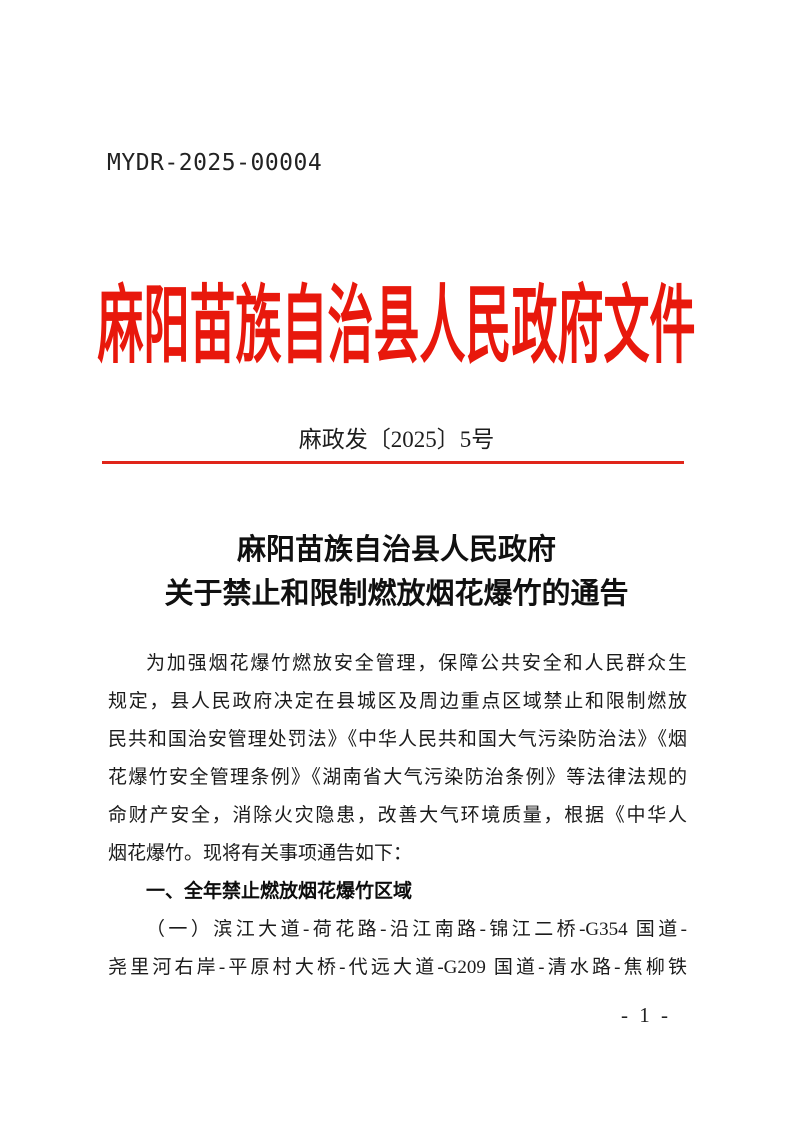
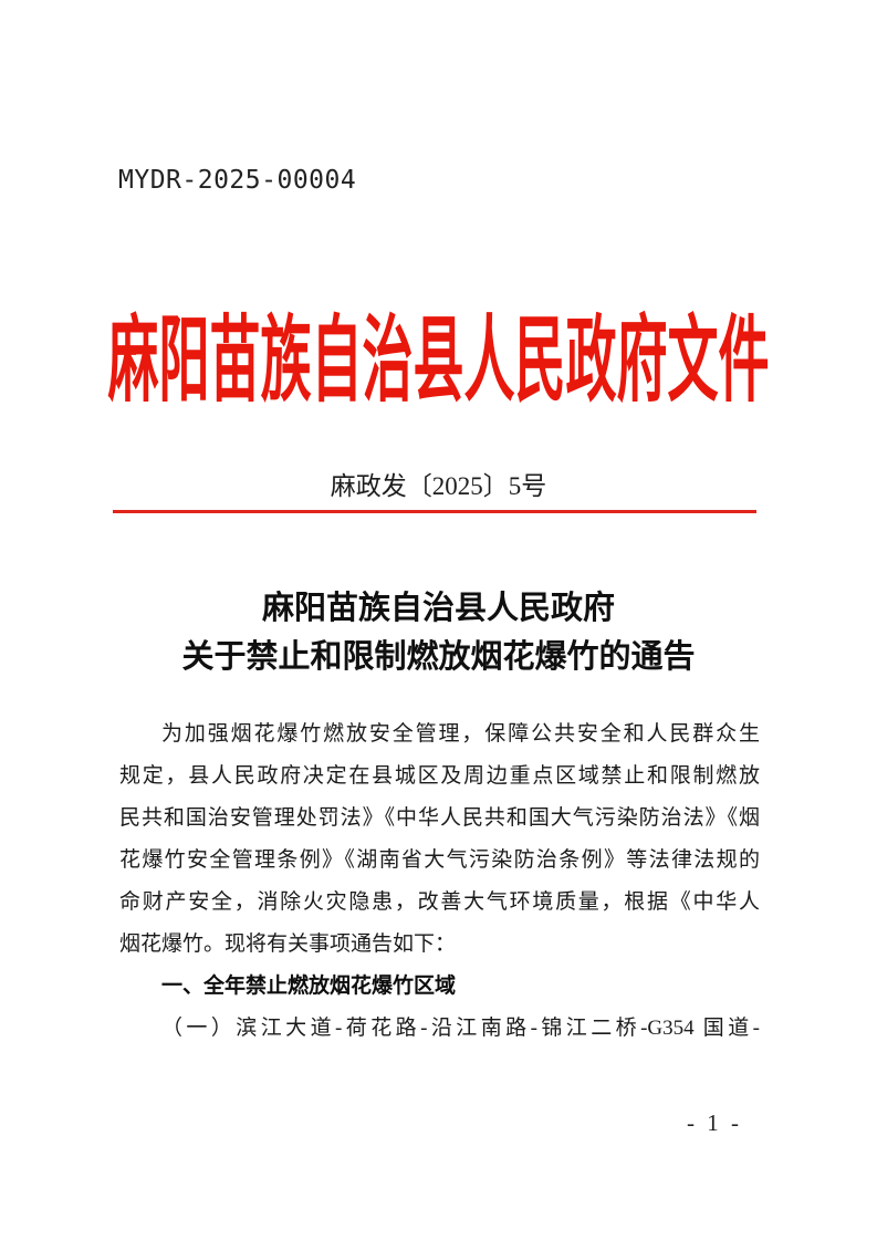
  MYDR-2025-00004
  麻阳苗族自治县人民政府文件
  麻政发〔2025〕5号
  麻阳苗族自治县人民政府
  关于禁止和限制燃放烟花爆竹的通告
  为加强烟花爆竹燃放安全管理，保障公共安全和人民群众生
  规定，县人民政府决定在县城区及周边重点区域禁止和限制燃放
  民共和国治安管理处罚法》《中华人民共和国大气污染防治法》《烟
  花爆竹安全管理条例》《湖南省大气污染防治条例》等法律法规的
  命财产安全，消除火灾隐患，改善大气环境质量，根据《中华人
  烟花爆竹。现将有关事项通告如下：
  一、全年禁止燃放烟花爆竹区域
  （一）滨江大道-荷花路-沿江南路-锦江二桥-G354 国道-
- 尧里河右岸-平原村大桥-代远大道-G209 国道-清水路-焦柳铁
  - 1 -
